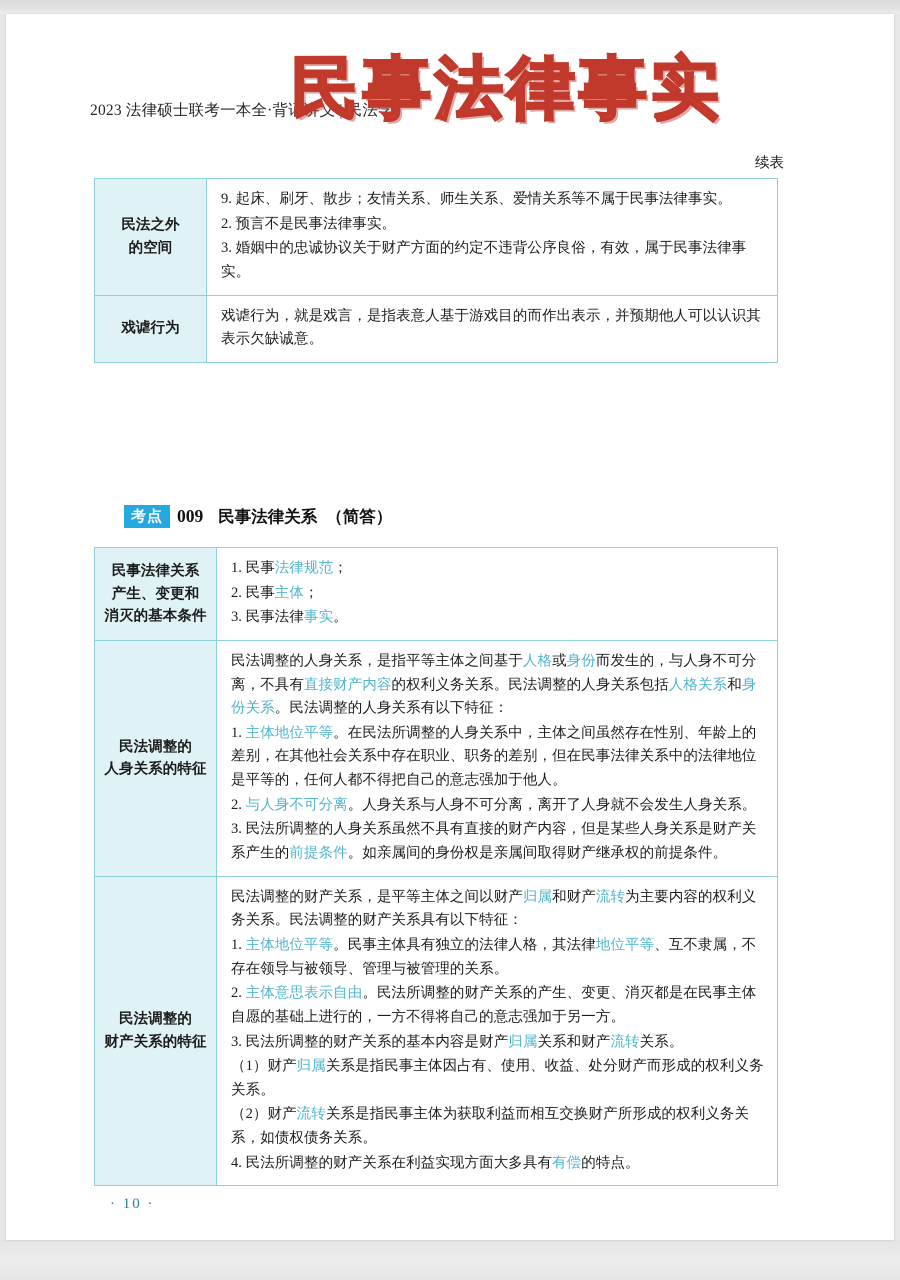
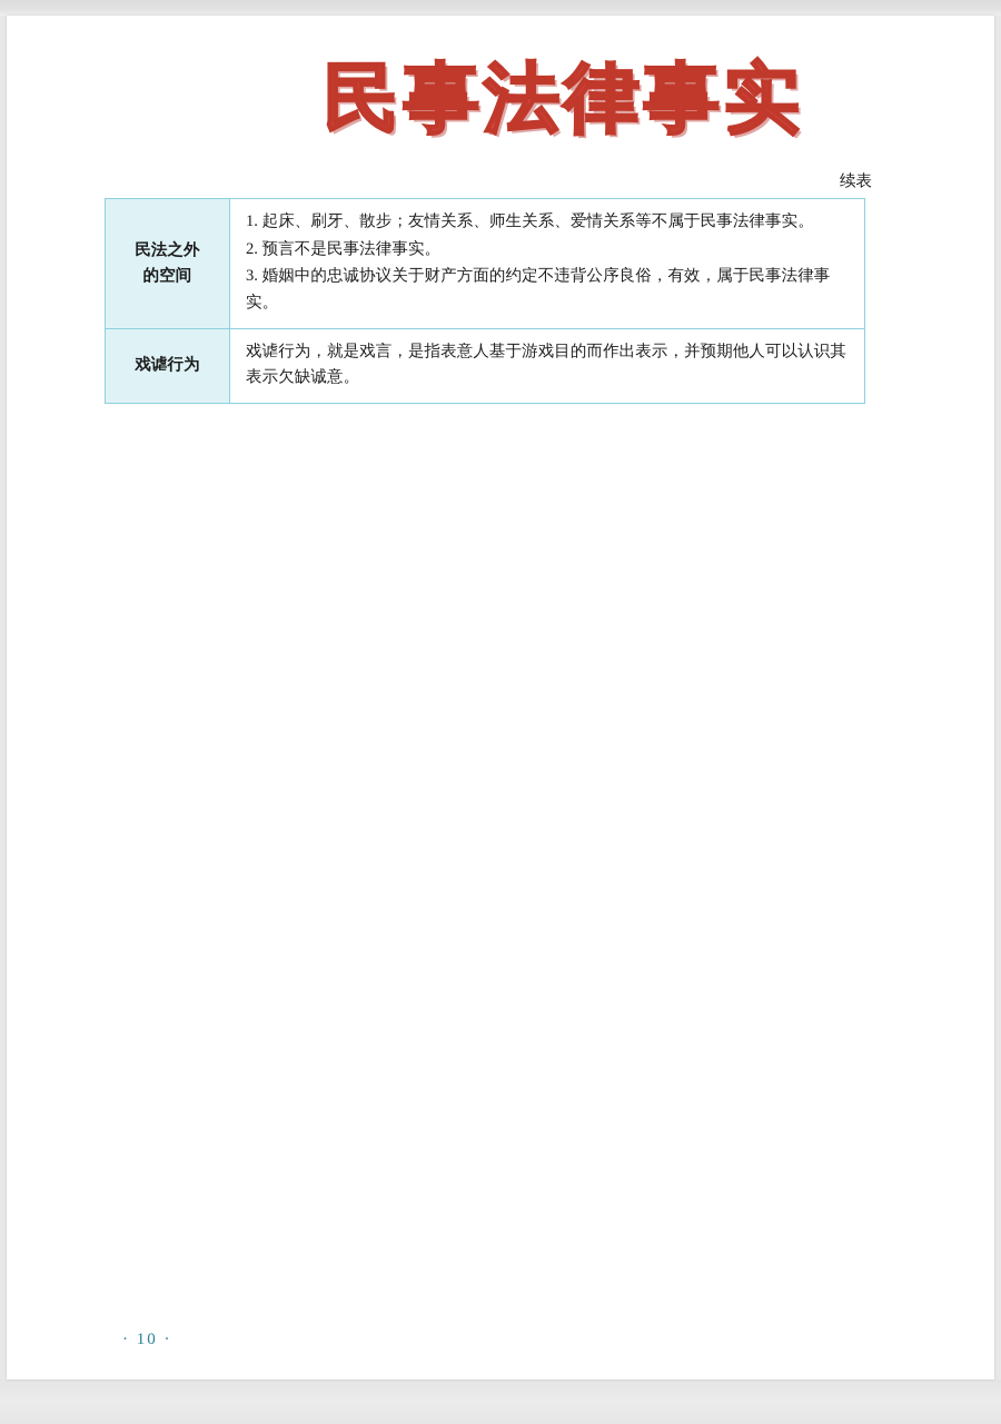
- 2023 法律硕士联考一本全·背诵讲义 | 民法学
  民事法律事实
  续表
- 民法之外 的空间	9. 起床、刷牙、散步；友情关系、师生关系、爱情关系等不属于民事法律事实。 2. 预言不是民事法律事实。 3. 婚姻中的忠诚协议关于财产方面的约定不违背公序良俗，有效，属于民事法律事实。
+ 民法之外 的空间	1. 起床、刷牙、散步；友情关系、师生关系、爱情关系等不属于民事法律事实。 2. 预言不是民事法律事实。 3. 婚姻中的忠诚协议关于财产方面的约定不违背公序良俗，有效，属于民事法律事实。
  戏谑行为	戏谑行为，就是戏言，是指表意人基于游戏目的而作出表示，并预期他人可以认识其表示欠缺诚意。
- 考点
- 009
- 民事法律关系
- （简答）
- 民事法律关系 产生、变更和 消灭的基本条件	1. 民事法律规范；2. 民事主体；3. 民事法律事实。
- 民法调整的 人身关系的特征	民法调整的人身关系，是指平等主体之间基于人格或身份而发生的，与人身不可分离，不具有直接财产内容的权利义务关系。民法调整的人身关系包括人格关系和身份关系。民法调整的人身关系有以下特征：1. 主体地位平等。在民法所调整的人身关系中，主体之间虽然存在性别、年龄上的差别，在其他社会关系中存在职业、职务的差别，但在民事法律关系中的法律地位是平等的，任何人都不得把自己的意志强加于他人。2. 与人身不可分离。人身关系与人身不可分离，离开了人身就不会发生人身关系。3. 民法所调整的人身关系虽然不具有直接的财产内容，但是某些人身关系是财产关系产生的前提条件。如亲属间的身份权是亲属间取得财产继承权的前提条件。
- 民法调整的 财产关系的特征	民法调整的财产关系，是平等主体之间以财产归属和财产流转为主要内容的权利义务关系。民法调整的财产关系具有以下特征：1. 主体地位平等。民事主体具有独立的法律人格，其法律地位平等、互不隶属，不存在领导与被领导、管理与被管理的关系。2. 主体意思表示自由。民法所调整的财产关系的产生、变更、消灭都是在民事主体自愿的基础上进行的，一方不得将自己的意志强加于另一方。3. 民法所调整的财产关系的基本内容是财产归属关系和财产流转关系。（1）财产归属关系是指民事主体因占有、使用、收益、处分财产而形成的权利义务关系。（2）财产流转关系是指民事主体为获取利益而相互交换财产所形成的权利义务关系，如债权债务关系。4. 民法所调整的财产关系在利益实现方面大多具有有偿的特点。
  · 10 ·
